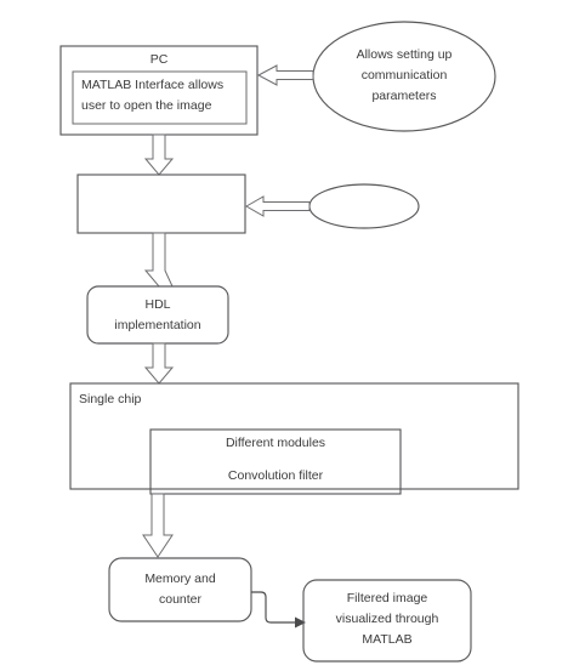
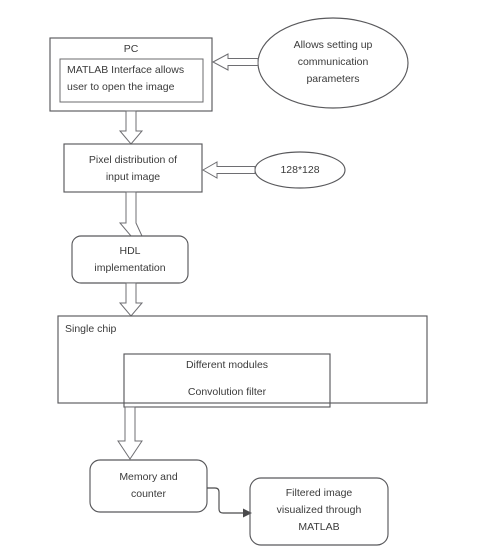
  PC
  MATLAB Interface allows
  user to open the image
  Allows setting up
  communication
  parameters
+ Pixel distribution of
+ input image
+ 128*128
  HDL
  implementation
  Single chip
  Different modules
  Convolution filter
  Memory and
  counter
  Filtered image
  visualized through
  MATLAB
